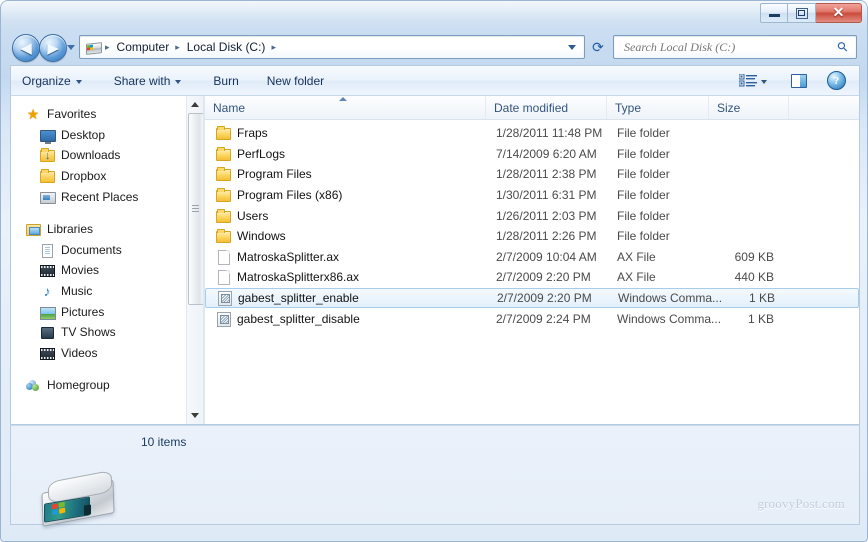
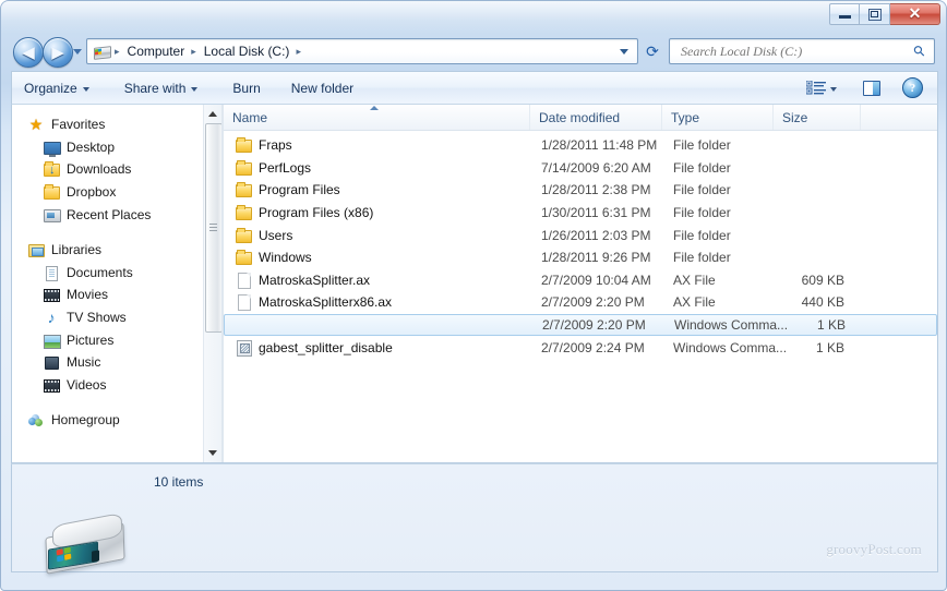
  ✕
  ◀
  ▶
  ▸
  Computer
  ▸
  Local Disk (C:)
  ▸
  ⟳
  Search Local Disk (C:)
  Organize
  Share with
  Burn
  New folder
  ?
  ★
  Favorites
  Desktop
  ↓
  Downloads
  Dropbox
  Recent Places
  Libraries
  Documents
  Movies
  ♪
- Music
+ TV Shows
  Pictures
- TV Shows
+ Music
  Videos
  Homegroup
  Name
  Date modified
  Type
  Size
  Fraps
  1/28/2011 11:48 PM
  File folder
  PerfLogs
  7/14/2009 6:20 AM
  File folder
  Program Files
  1/28/2011 2:38 PM
  File folder
  Program Files (x86)
  1/30/2011 6:31 PM
  File folder
  Users
  1/26/2011 2:03 PM
  File folder
  Windows
- 1/28/2011 2:26 PM
+ 1/28/2011 9:26 PM
  File folder
  MatroskaSplitter.ax
  2/7/2009 10:04 AM
  AX File
  609 KB
  MatroskaSplitterx86.ax
  2/7/2009 2:20 PM
  AX File
  440 KB
- gabest_splitter_enable
  2/7/2009 2:20 PM
  Windows Comma...
  1 KB
  gabest_splitter_disable
  2/7/2009 2:24 PM
  Windows Comma...
  1 KB
  10 items
  groovyPost.com
